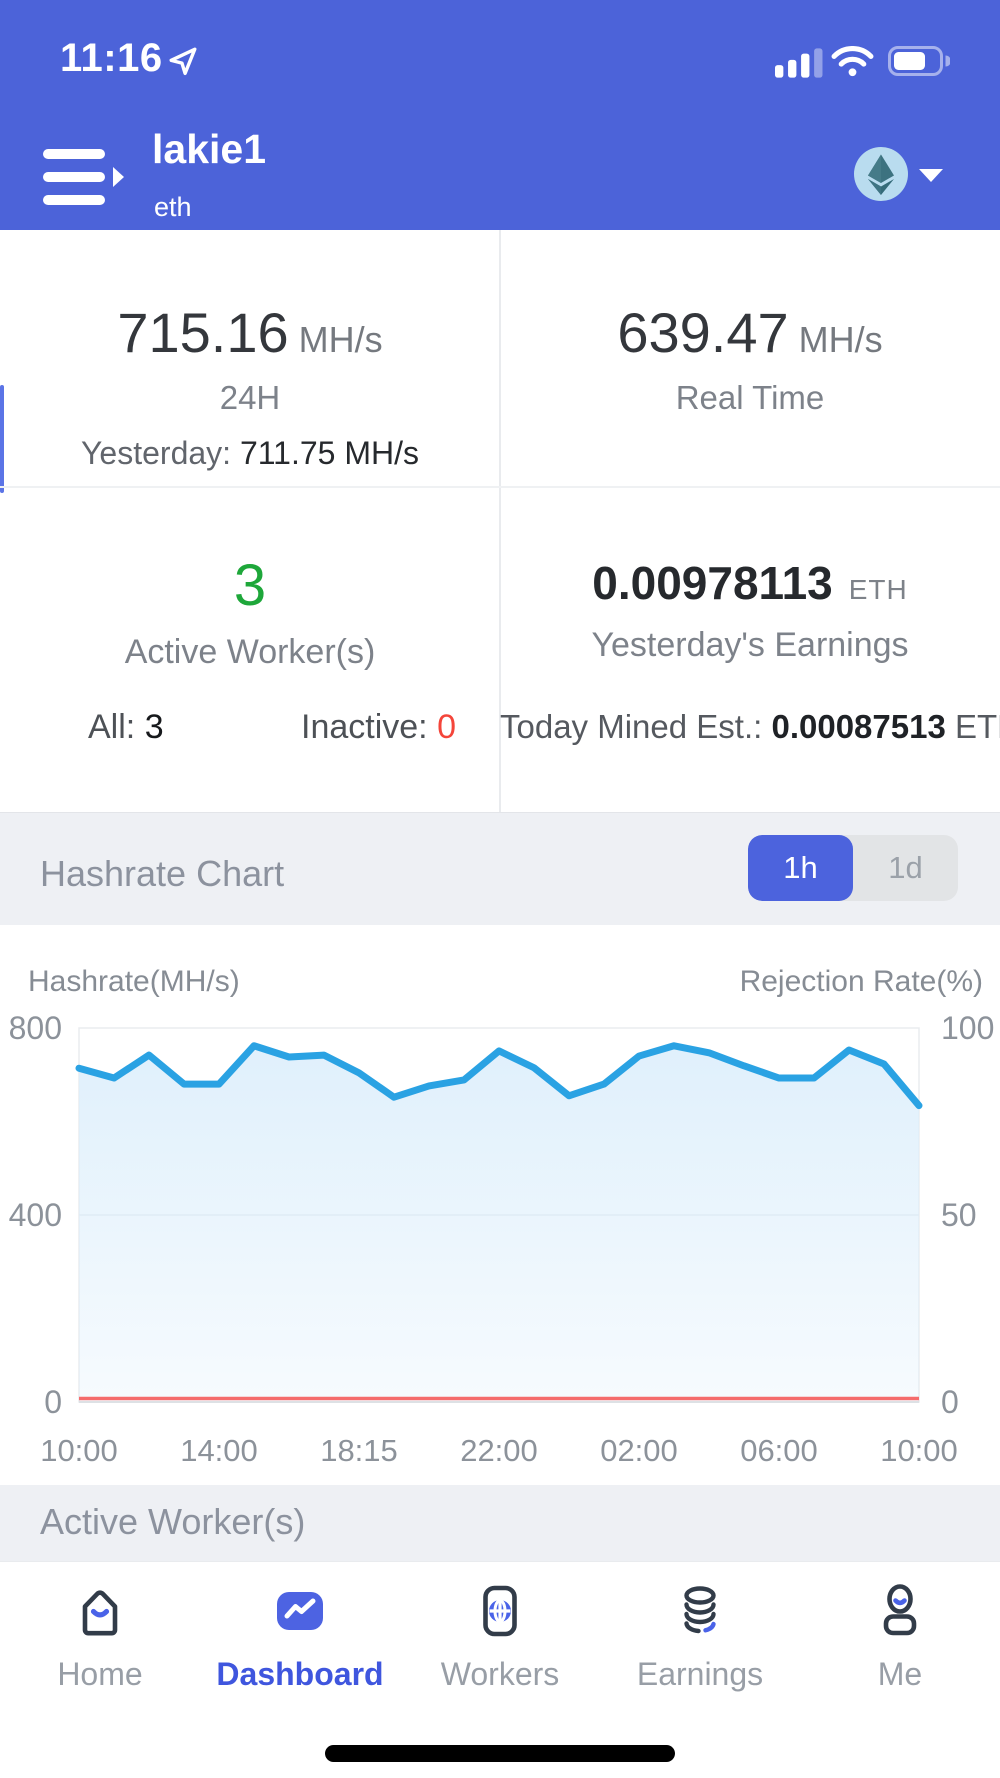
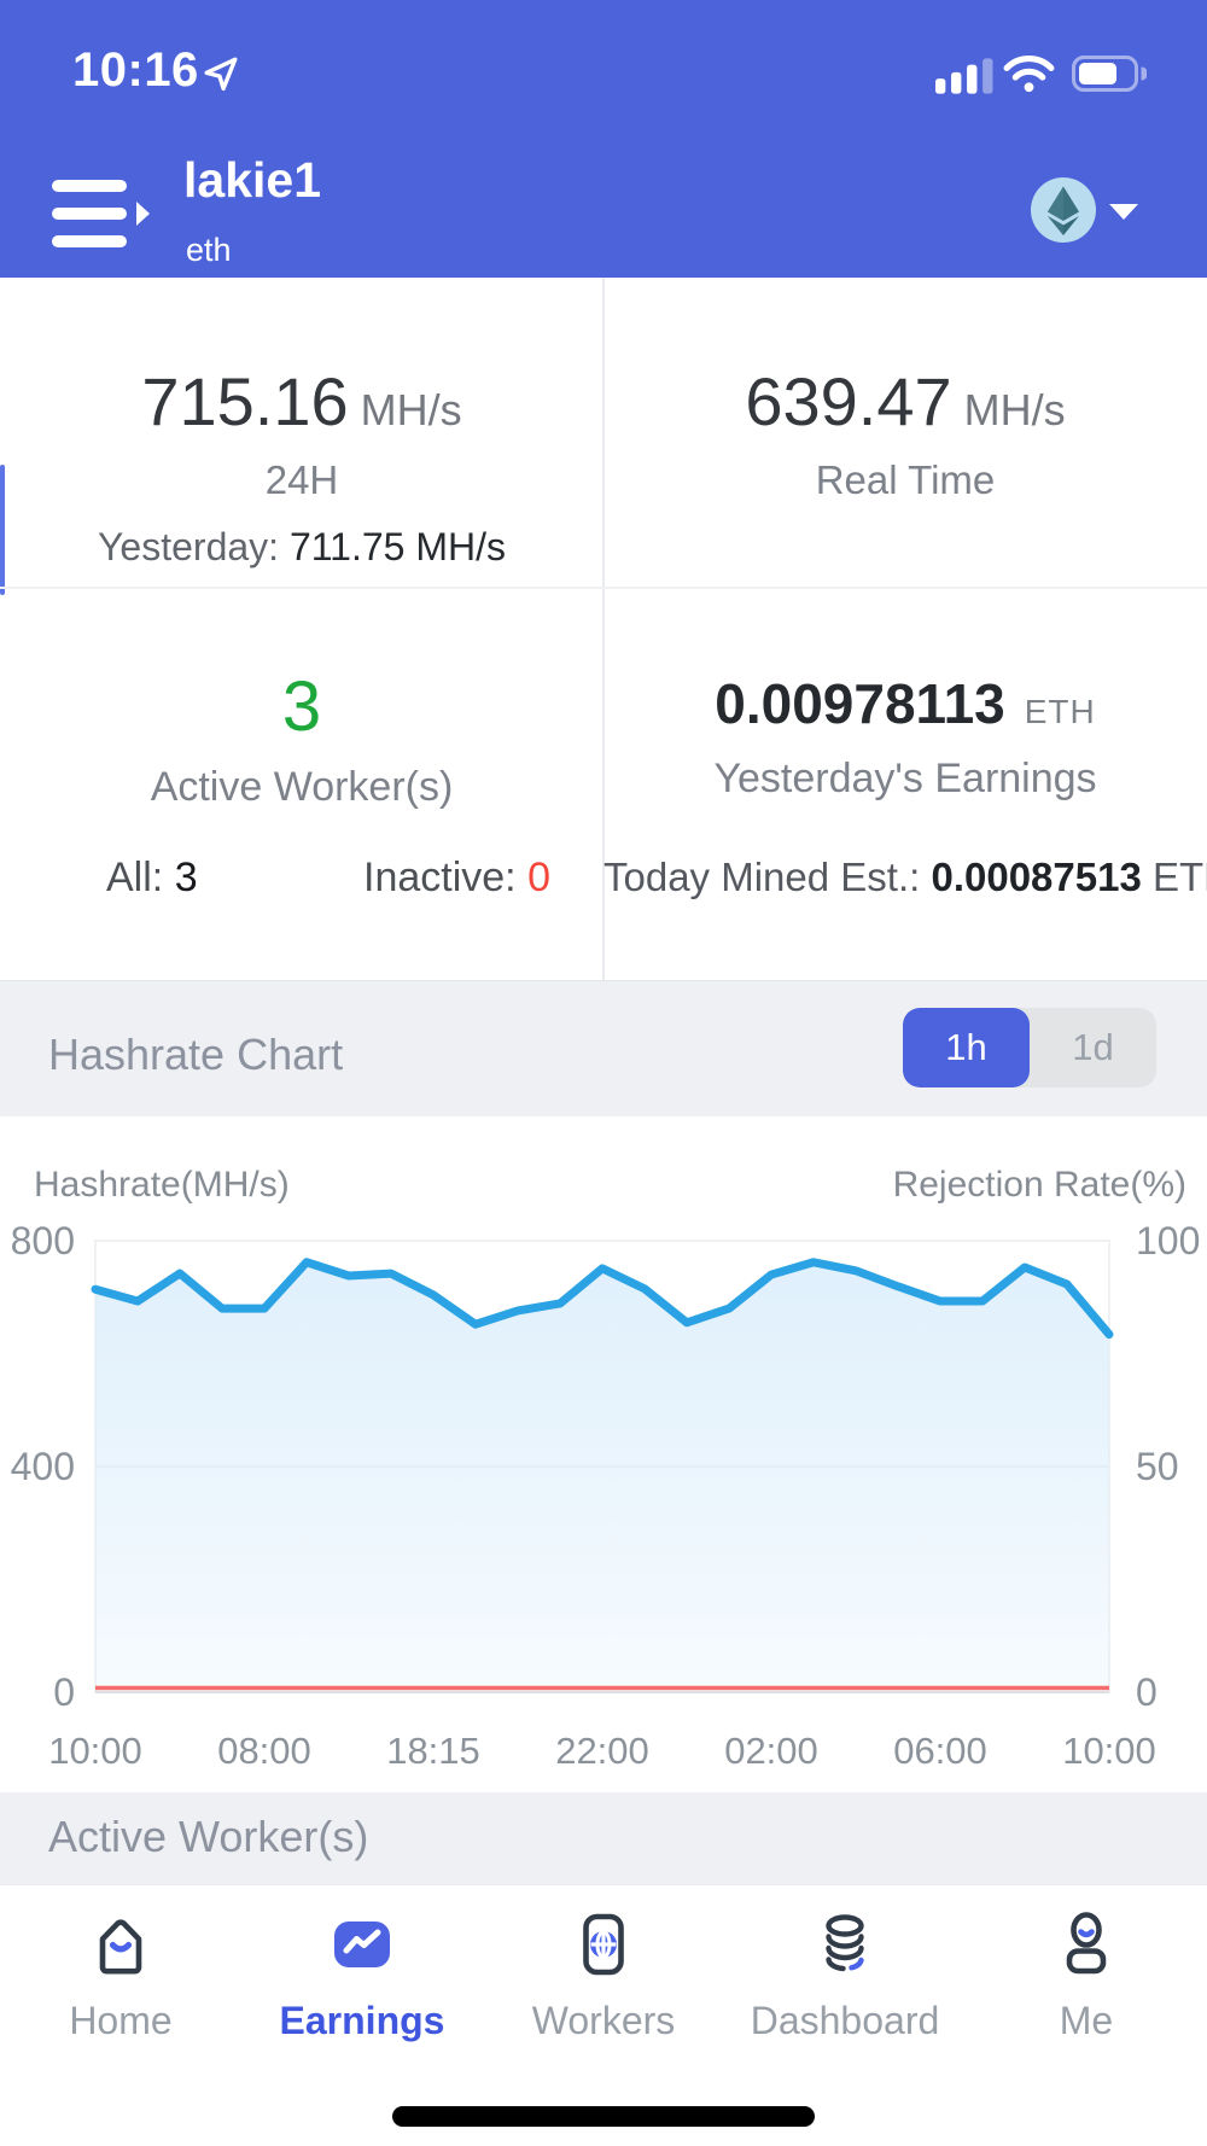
- 11:16
+ 10:16
  lakie1
  eth
  715.16
  MH/s
  24H
  Yesterday: 711.75 MH/s
  639.47
  MH/s
  Real Time
  3
  Active Worker(s)
  All: 3
  Inactive: 0
  0.00978113
  ETH
  Yesterday's Earnings
  Today Mined Est.: 0.00087513 ET
  Hashrate Chart
  1h
  1d
  Hashrate(MH/s)
  Rejection Rate(%)
  800
  400
  0
  100
  50
  0
  10:00
- 14:00
+ 08:00
  18:15
  22:00
  02:00
  06:00
  10:00
  Active Worker(s)
  Home
- Dashboard
+ Earnings
  Workers
- Earnings
+ Dashboard
  Me
